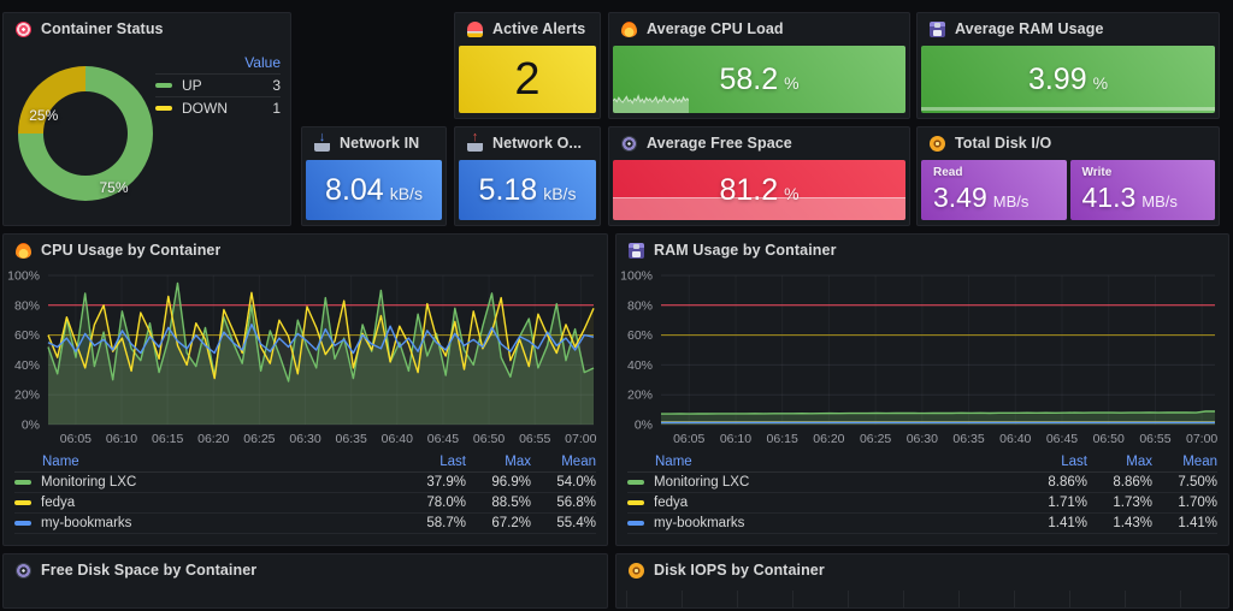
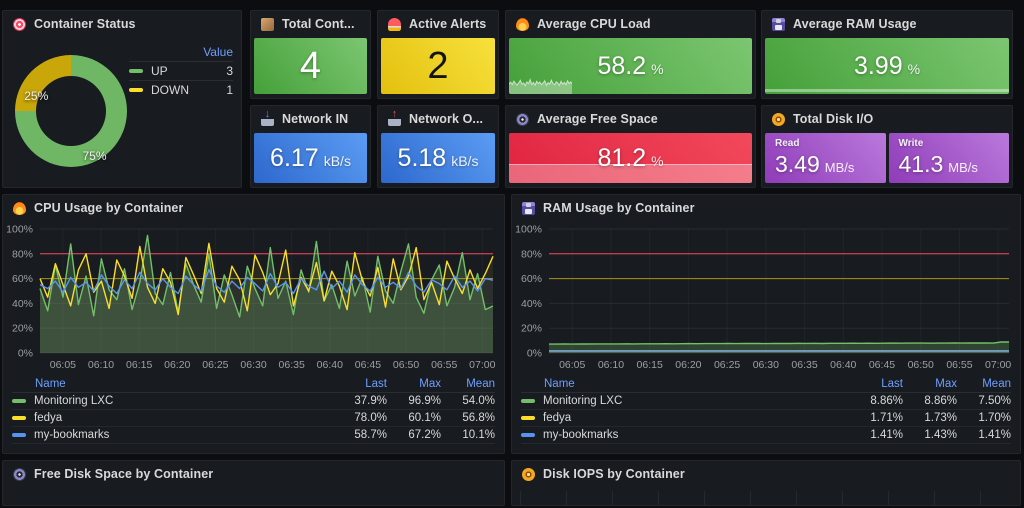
  Container Status
  25%
  75%
  Value
  UP
  3
  DOWN
  1
+ Total Cont...
+ 4
  Active Alerts
  2
  Average CPU Load
  58.2
  %
  Average RAM Usage
  3.99
  %
  Network IN
- 8.04
+ 6.17
  kB/s
  Network O...
  5.18
  kB/s
  Average Free Space
  81.2
  %
  Total Disk I/O
  Read
  3.49
  MB/s
  Write
  41.3
  MB/s
  CPU Usage by Container
  0%
  20%
  40%
  60%
  80%
  100%
  06:05
  06:10
  06:15
  06:20
  06:25
  06:30
  06:35
  06:40
  06:45
  06:50
  06:55
  07:00
  Name
  Last
  Max
  Mean
  Monitoring LXC
  37.9%
  96.9%
  54.0%
  fedya
  78.0%
- 88.5%
+ 60.1%
  56.8%
  my-bookmarks
  58.7%
  67.2%
- 55.4%
+ 10.1%
  RAM Usage by Container
  0%
  20%
  40%
  60%
  80%
  100%
  06:05
  06:10
  06:15
  06:20
  06:25
  06:30
  06:35
  06:40
  06:45
  06:50
  06:55
  07:00
  Name
  Last
  Max
  Mean
  Monitoring LXC
  8.86%
  8.86%
  7.50%
  fedya
  1.71%
  1.73%
  1.70%
  my-bookmarks
  1.41%
  1.43%
  1.41%
  Free Disk Space by Container
  Disk IOPS by Container
